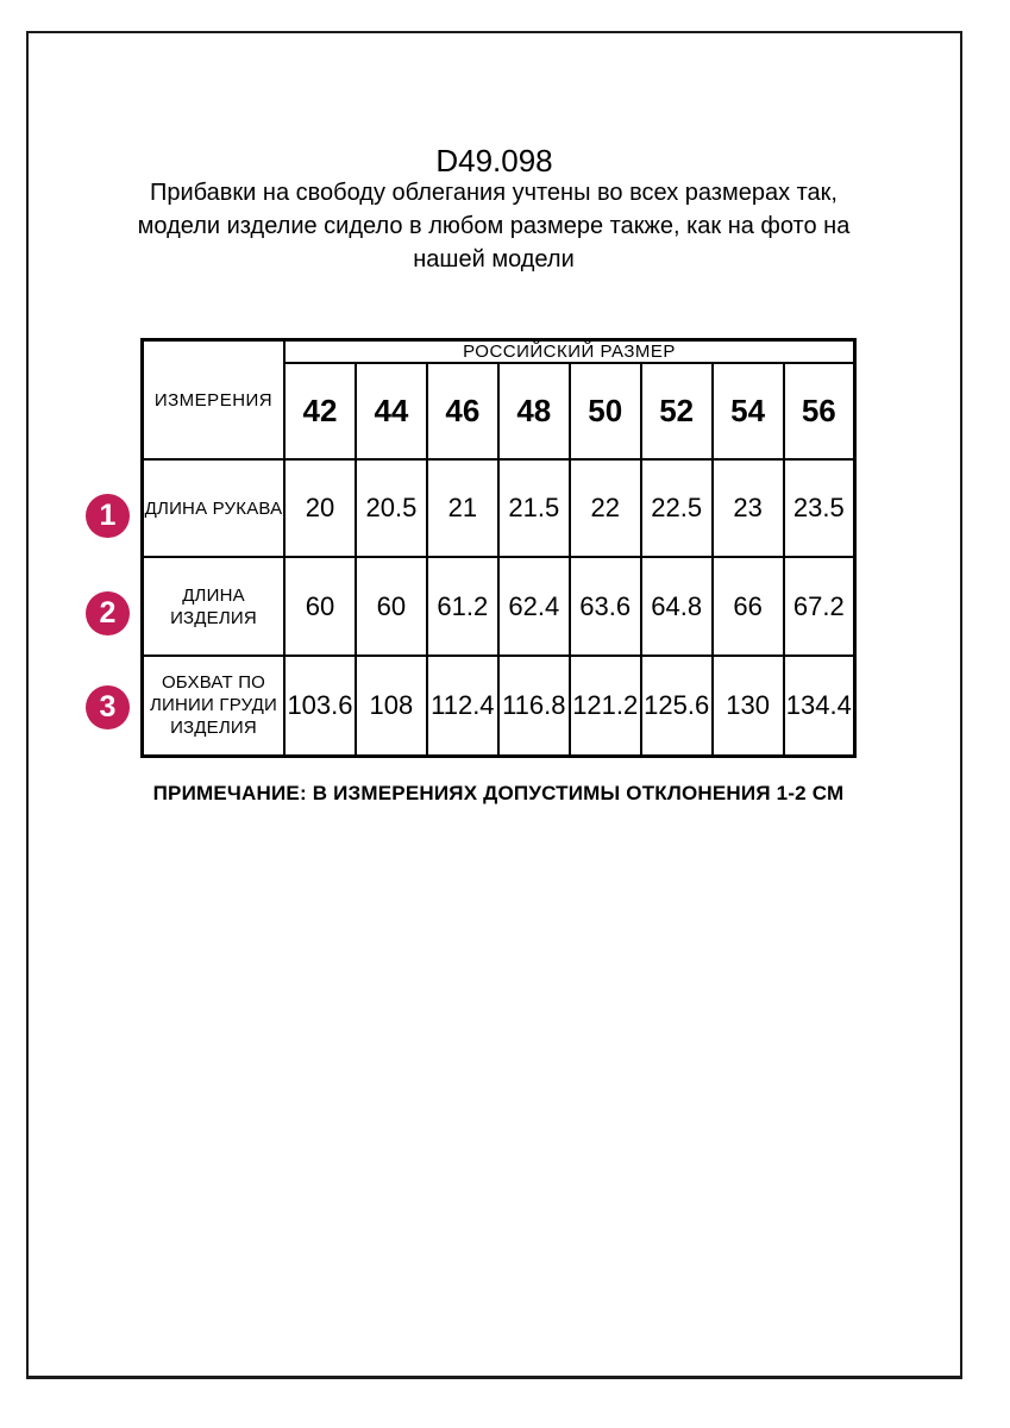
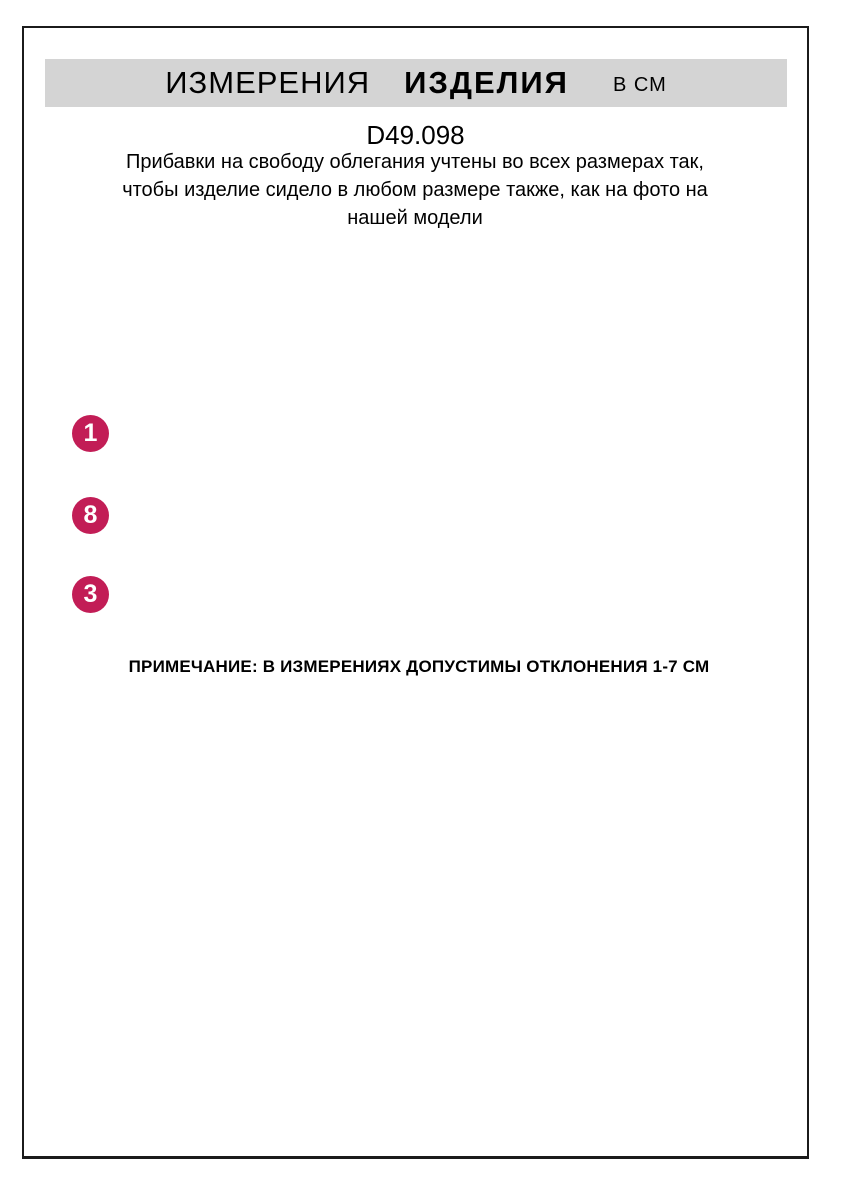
+ ИЗМЕРЕНИЯ
+ ИЗДЕЛИЯ
+ В СМ
  D49.098
- Прибавки на свободу облегания учтены во всех размерах так, модели изделие сидело в любом размере также, как на фото на нашей модели
+ Прибавки на свободу облегания учтены во всех размерах так, чтобы изделие сидело в любом размере также, как на фото на нашей модели
- ИЗМЕРЕНИЯ	РОССИЙСКИЙ РАЗМЕР
- 42	44	46	48	50	52	54	56
- ДЛИНА РУКАВА	20	20.5	21	21.5	22	22.5	23	23.5
- ДЛИНА ИЗДЕЛИЯ	60	60	61.2	62.4	63.6	64.8	66	67.2
- ОБХВАТ ПО ЛИНИИ ГРУДИ ИЗДЕЛИЯ	103.6	108	112.4	116.8	121.2	125.6	130	134.4
- ПРИМЕЧАНИЕ: В ИЗМЕРЕНИЯХ ДОПУСТИМЫ ОТКЛОНЕНИЯ 1-2 СМ
+ ПРИМЕЧАНИЕ: В ИЗМЕРЕНИЯХ ДОПУСТИМЫ ОТКЛОНЕНИЯ 1-7 СМ
  1
- 2
+ 8
  3
